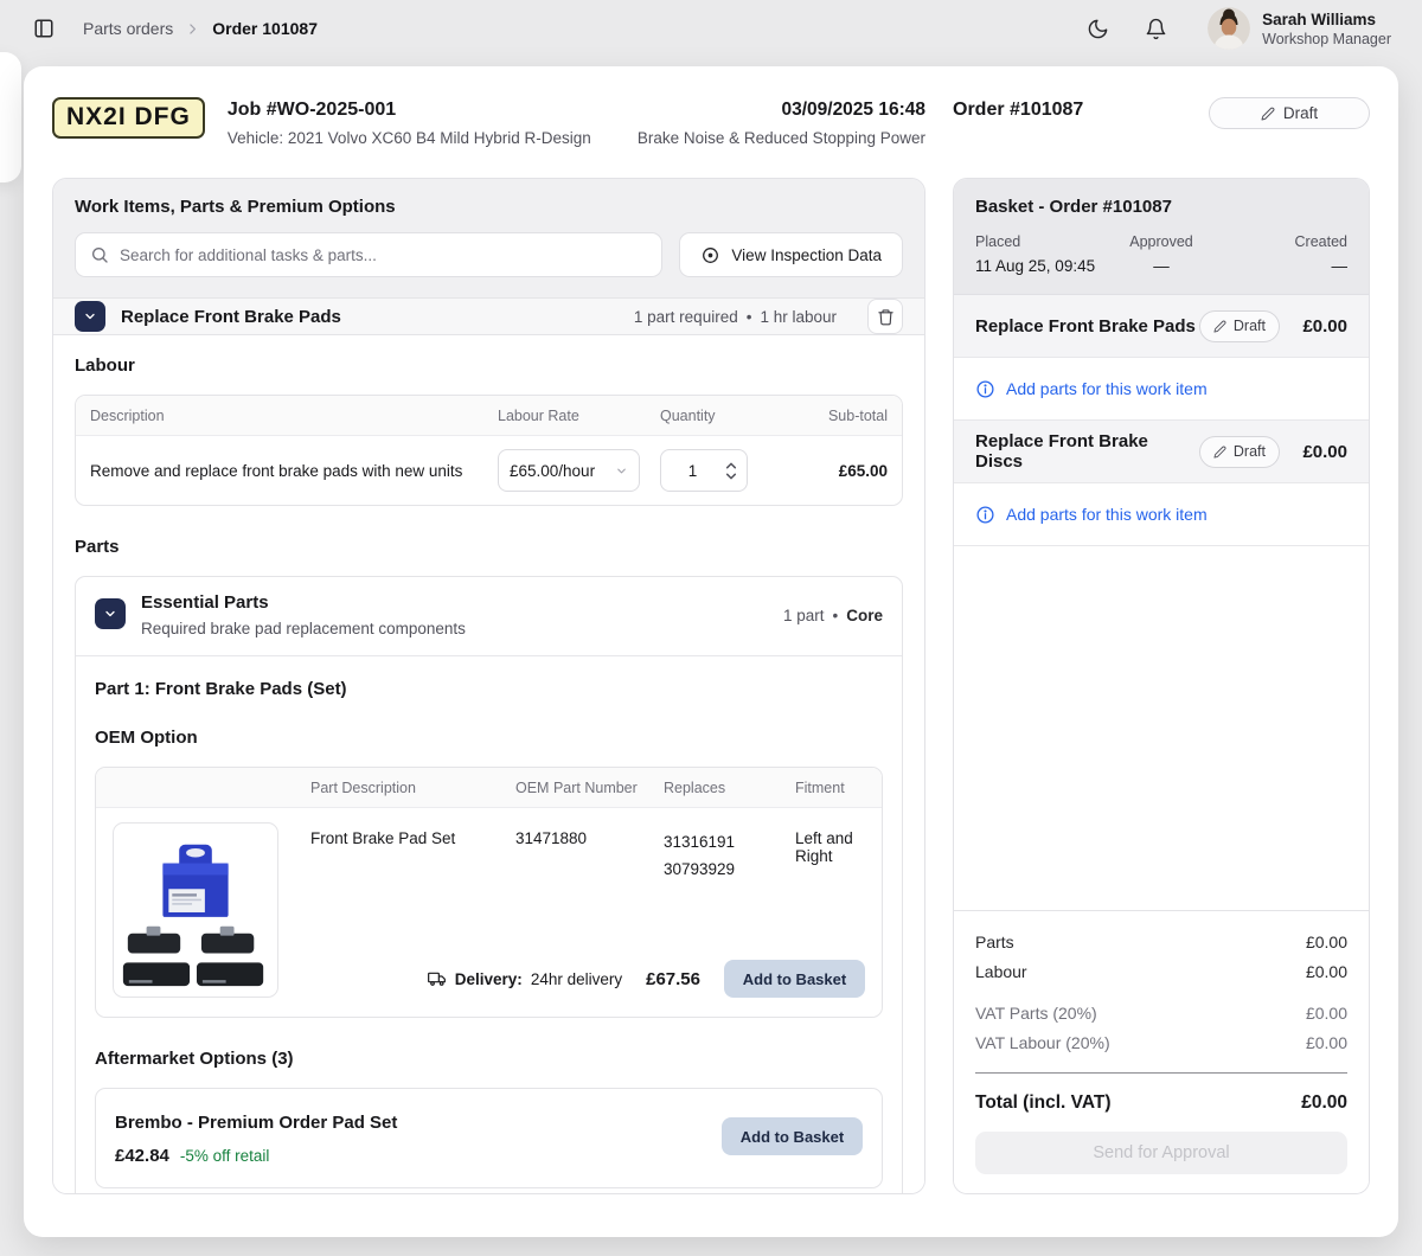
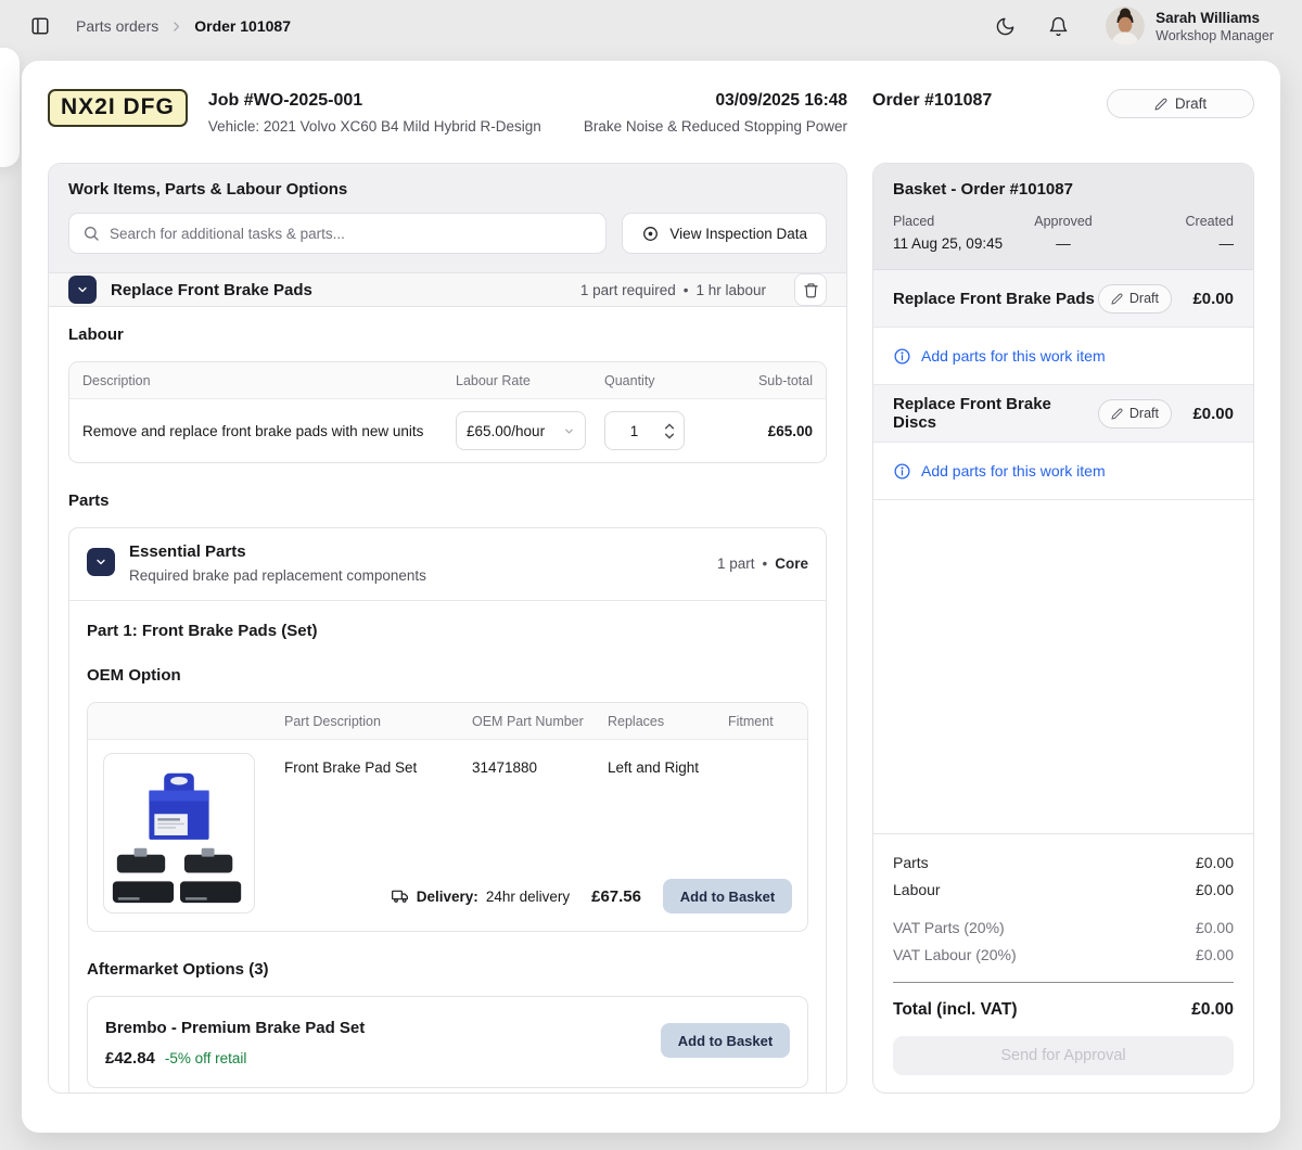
  Parts orders
  Order 101087
  Sarah Williams
  Workshop Manager
  NX2I DFG
  Job #WO-2025-001
  Vehicle: 2021 Volvo XC60 B4 Mild Hybrid R-Design
  03/09/2025 16:48
  Brake Noise & Reduced Stopping Power
  Order #101087
  Draft
- Work Items, Parts & Premium Options
+ Work Items, Parts & Labour Options
  Search for additional tasks & parts...
  View Inspection Data
  Replace Front Brake Pads
  1 part required
  •
  1 hr labour
  Labour
  Description
  Labour Rate
  Quantity
  Sub-total
  Remove and replace front brake pads with new units
  £65.00/hour
  1
  £65.00
  Parts
  Essential Parts
  Required brake pad replacement components
  1 part
  •
  Core
  Part 1: Front Brake Pads (Set)
  OEM Option
  Part Description
  OEM Part Number
  Replaces
  Fitment
  Front Brake Pad Set
  31471880
- 31316191
- 30793929
  Left and Right
  Delivery:
  24hr delivery
  £67.56
  Add to Basket
  Aftermarket Options (3)
- Brembo - Premium Order Pad Set
+ Brembo - Premium Brake Pad Set
  £42.84
  -5% off retail
  Add to Basket
  Basket - Order #101087
  Placed
  11 Aug 25, 09:45
  Approved
  —
  Created
  —
  Replace Front Brake Pads
  Draft
  £0.00
  Add parts for this work item
  Replace Front Brake Discs
  Draft
  £0.00
  Add parts for this work item
  Parts
  £0.00
  Labour
  £0.00
  VAT Parts (20%)
  £0.00
  VAT Labour (20%)
  £0.00
  Total (incl. VAT)
  £0.00
  Send for Approval
